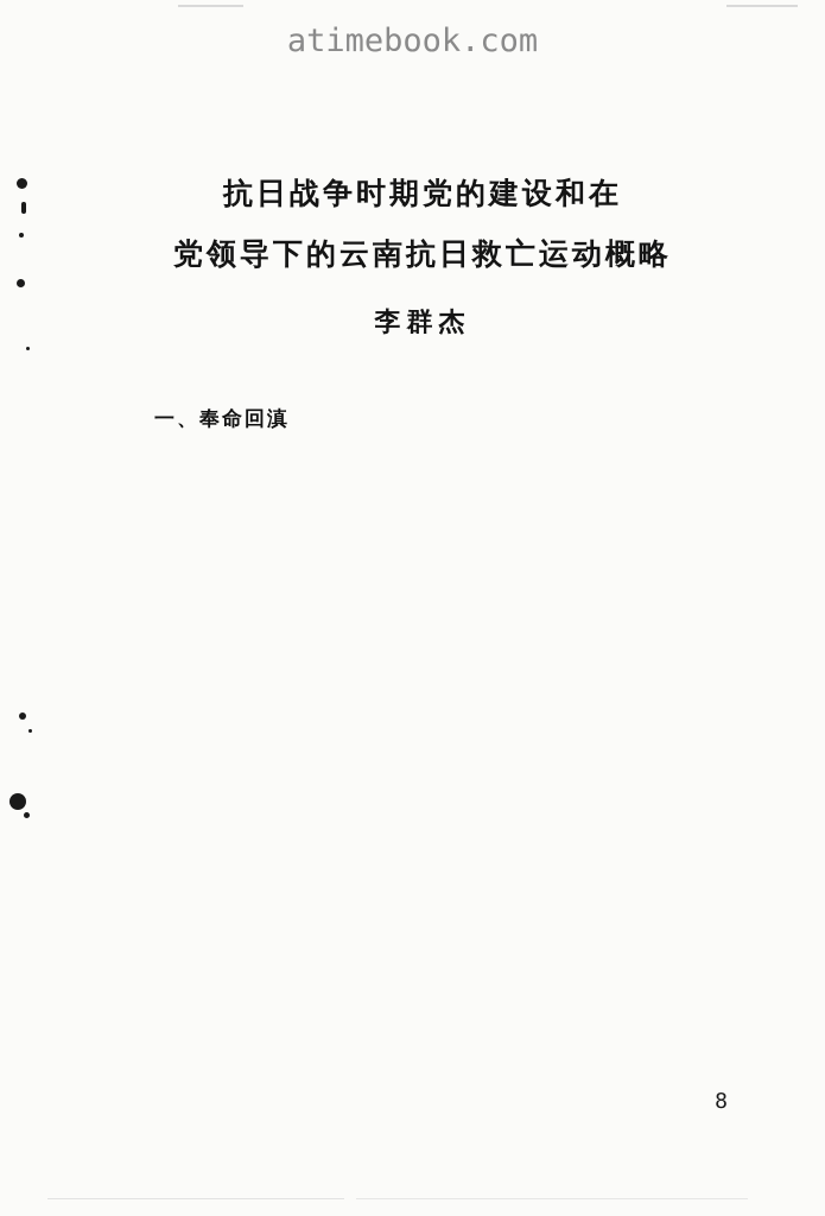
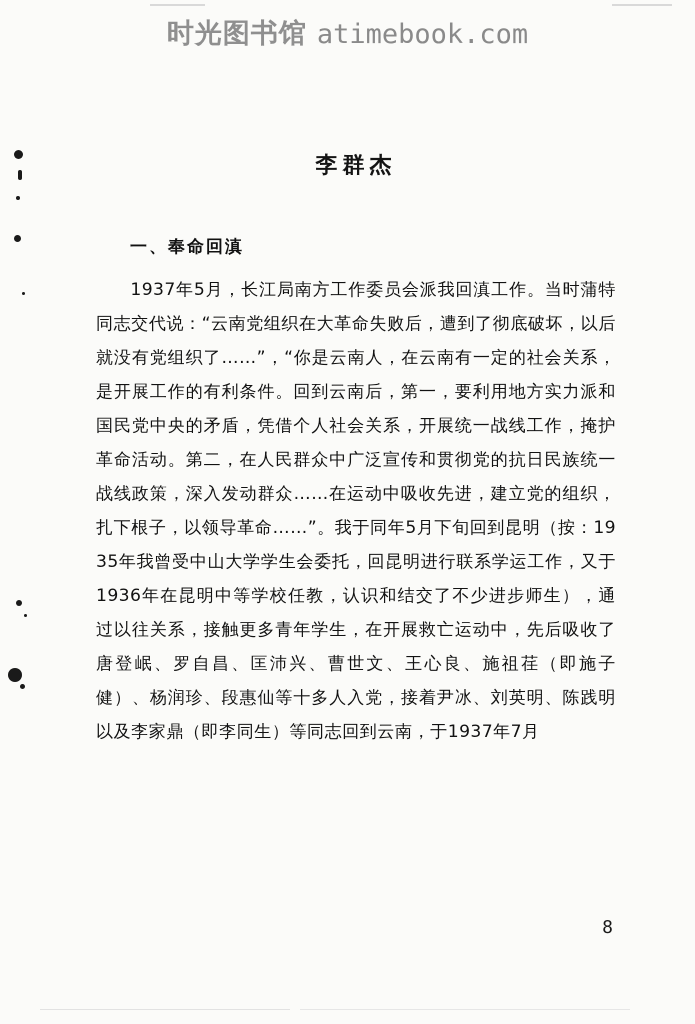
+ 时光图书馆
  atimebook.com
- 抗日战争时期党的建设和在
- 党领导下的云南抗日救亡运动概略
  李群杰
  一、奉命回滇
+ 1937年5月，长江局南方工作委员会派我回滇工作。当时蒲特同志交代说：“云南党组织在大革命失败后，遭到了彻底破坏，以后就没有党组织了……”，“你是云南人，在云南有一定的社会关系，是开展工作的有利条件。回到云南后，第一，要利用地方实力派和国民党中央的矛盾，凭借个人社会关系，开展统一战线工作，掩护革命活动。第二，在人民群众中广泛宣传和贯彻党的抗日民族统一战线政策，深入发动群众……在运动中吸收先进，建立党的组织，扎下根子，以领导革命……”。我于同年5月下旬回到昆明（按：1935年我曾受中山大学学生会委托，回昆明进行联系学运工作，又于1936年在昆明中等学校任教，认识和结交了不少进步师生），通过以往关系，接触更多青年学生，在开展救亡运动中，先后吸收了唐登岷、罗自昌、匡沛兴、曹世文、王心良、施祖荏（即施子健）、杨润珍、段惠仙等十多人入党，接着尹冰、刘英明、陈践明以及李家鼎（即李同生）等同志回到云南，于1937年7月
  8
